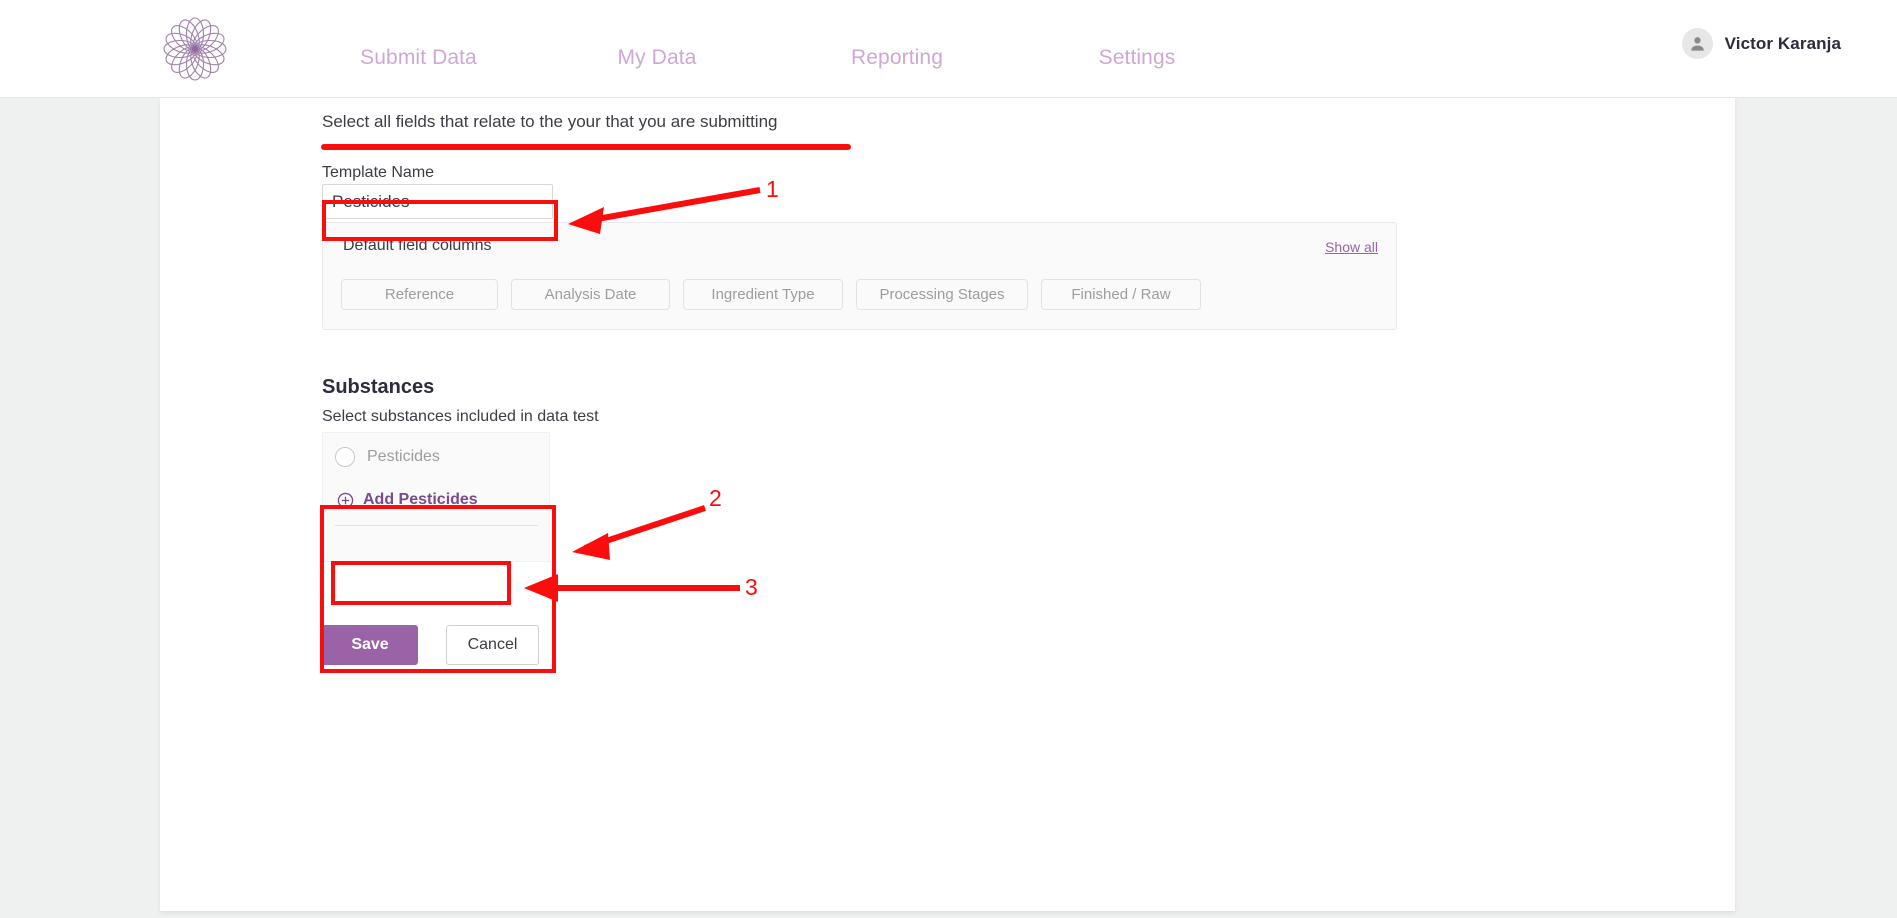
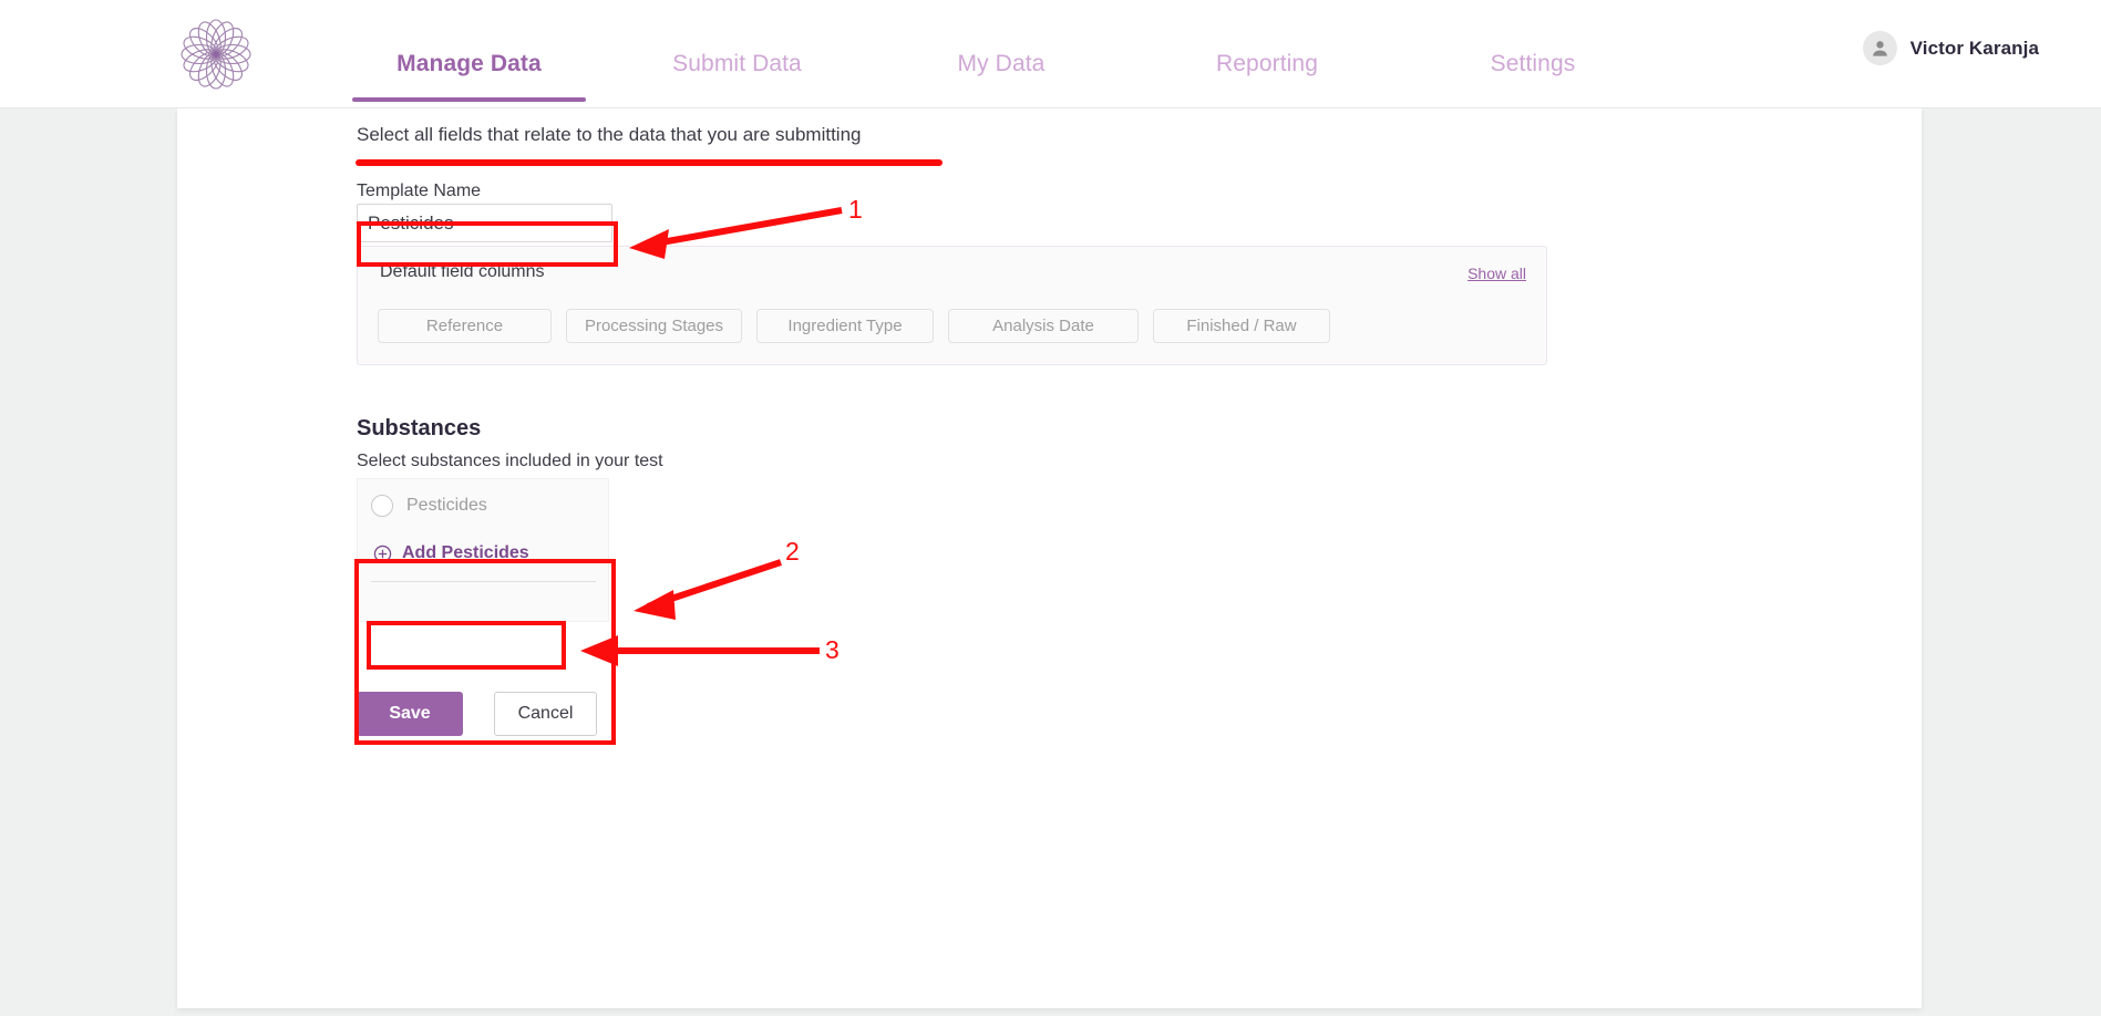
+ Manage Data
  Submit Data
  My Data
  Reporting
  Settings
  Victor Karanja
- Select all fields that relate to the your that you are submitting
+ Select all fields that relate to the data that you are submitting
  Template Name
  Pesticides
  Default field columns
  Show all
  Reference
- Analysis Date
+ Processing Stages
  Ingredient Type
- Processing Stages
+ Analysis Date
  Finished / Raw
  Substances
- Select substances included in data test
+ Select substances included in your test
  Pesticides
  Add Pesticides
  Save
  Cancel
  1
  2
  3
